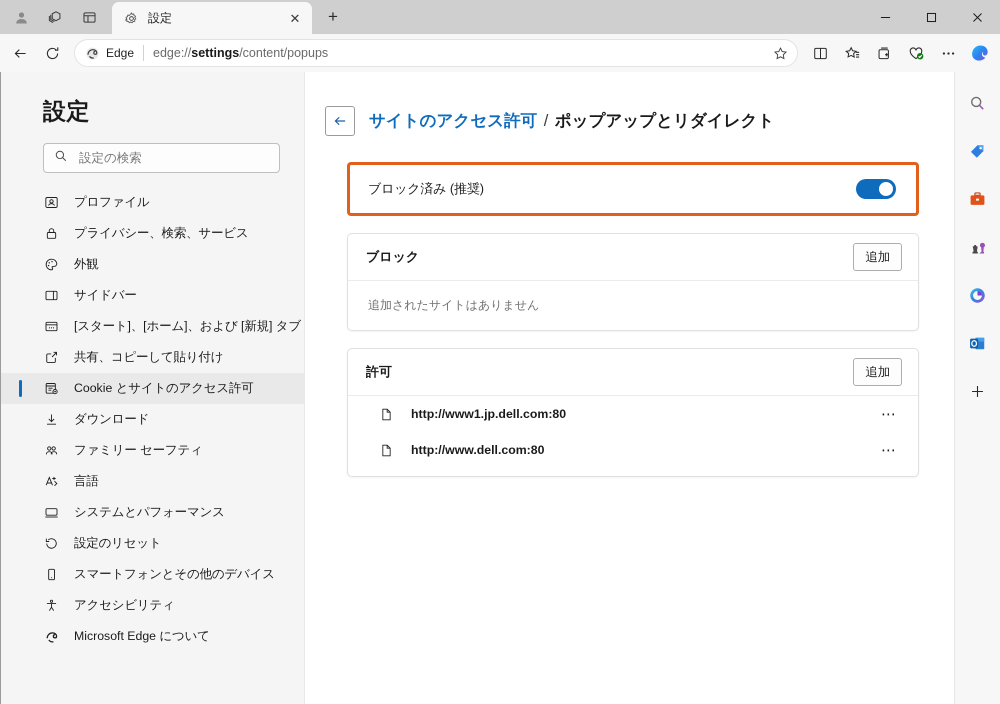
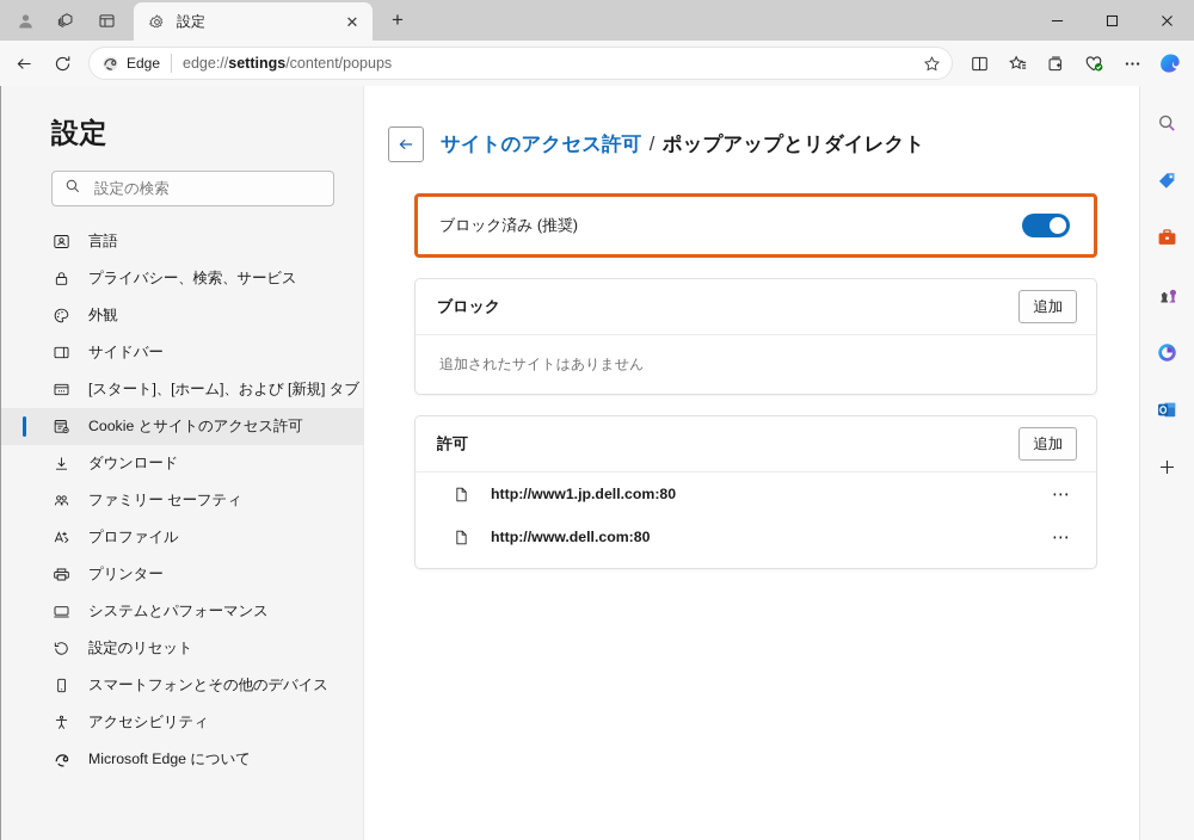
  設定
  ✕
  +
  Edge
  edge://settings/content/popups
  設定
  設定の検索
- プロファイル
+ 言語
  プライバシー、検索、サービス
  外観
  サイドバー
  [スタート]、[ホーム]、および [新規] タブ
- 共有、コピーして貼り付け
  Cookie とサイトのアクセス許可
  ダウンロード
  ファミリー セーフティ
- 言語
+ プロファイル
+ プリンター
  システムとパフォーマンス
  設定のリセット
  スマートフォンとその他のデバイス
  アクセシビリティ
  Microsoft Edge について
  サイトのアクセス許可 / ポップアップとリダイレクト
  ブロック済み (推奨)
  ブロック
  追加
  追加されたサイトはありません
  許可
  追加
  http://www1.jp.dell.com:80
  ⋯
  http://www.dell.com:80
  ⋯
